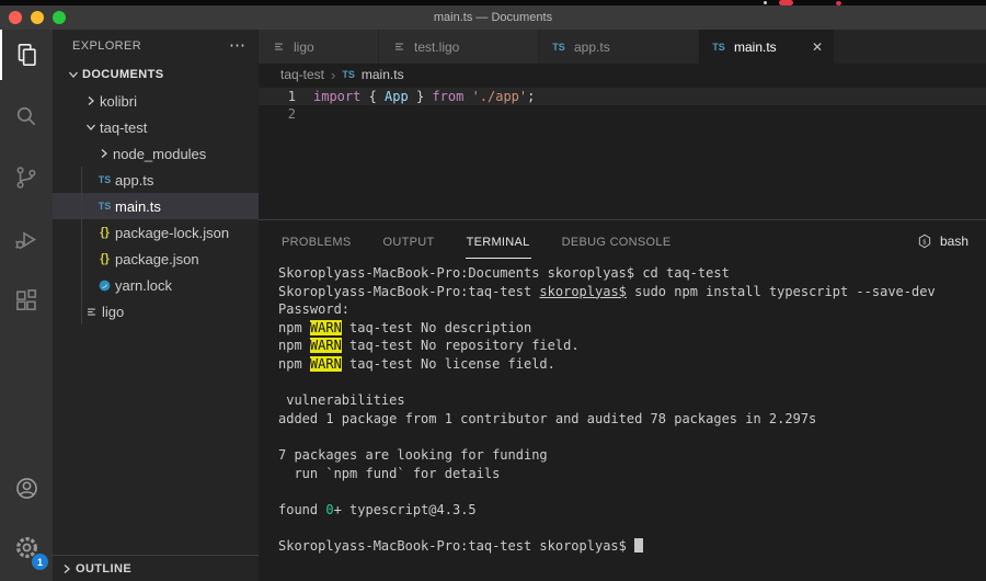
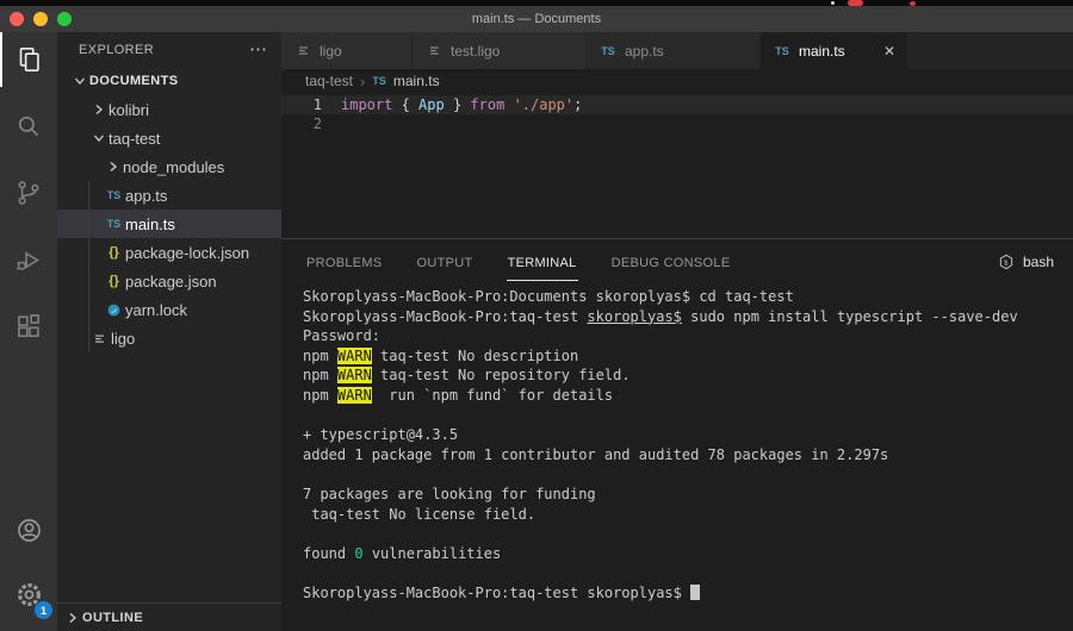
  main.ts — Documents
  1
  EXPLORER
  ⋯
  DOCUMENTS
  kolibri
  taq-test
  node_modules
  TS
  app.ts
  TS
  main.ts
  {}
  package-lock.json
  {}
  package.json
  yarn.lock
  ligo
  OUTLINE
  ligo
  test.ligo
  TS
  app.ts
  TS
  main.ts
  ✕
  taq-test
  ›
  TS
  main.ts
  1
  import { App } from './app';
  2
  PROBLEMS
  OUTPUT
  TERMINAL
  DEBUG CONSOLE
  bash
  Skoroplyass-MacBook-Pro:Documents skoroplyas$ cd taq-test
  Skoroplyass-MacBook-Pro:taq-test skoroplyas$ sudo npm install typescript --save-dev
  Password:
  npm WARN taq-test No description
  npm WARN taq-test No repository field.
- npm WARN taq-test No license field.
+ npm WARN run `npm fund` for details
- vulnerabilities
+ + typescript@4.3.5
  added 1 package from 1 contributor and audited 78 packages in 2.297s
  7 packages are looking for funding
- run `npm fund` for details
+ taq-test No license field.
- found 0+ typescript@4.3.5
+ found 0 vulnerabilities
  Skoroplyass-MacBook-Pro:taq-test skoroplyas$
